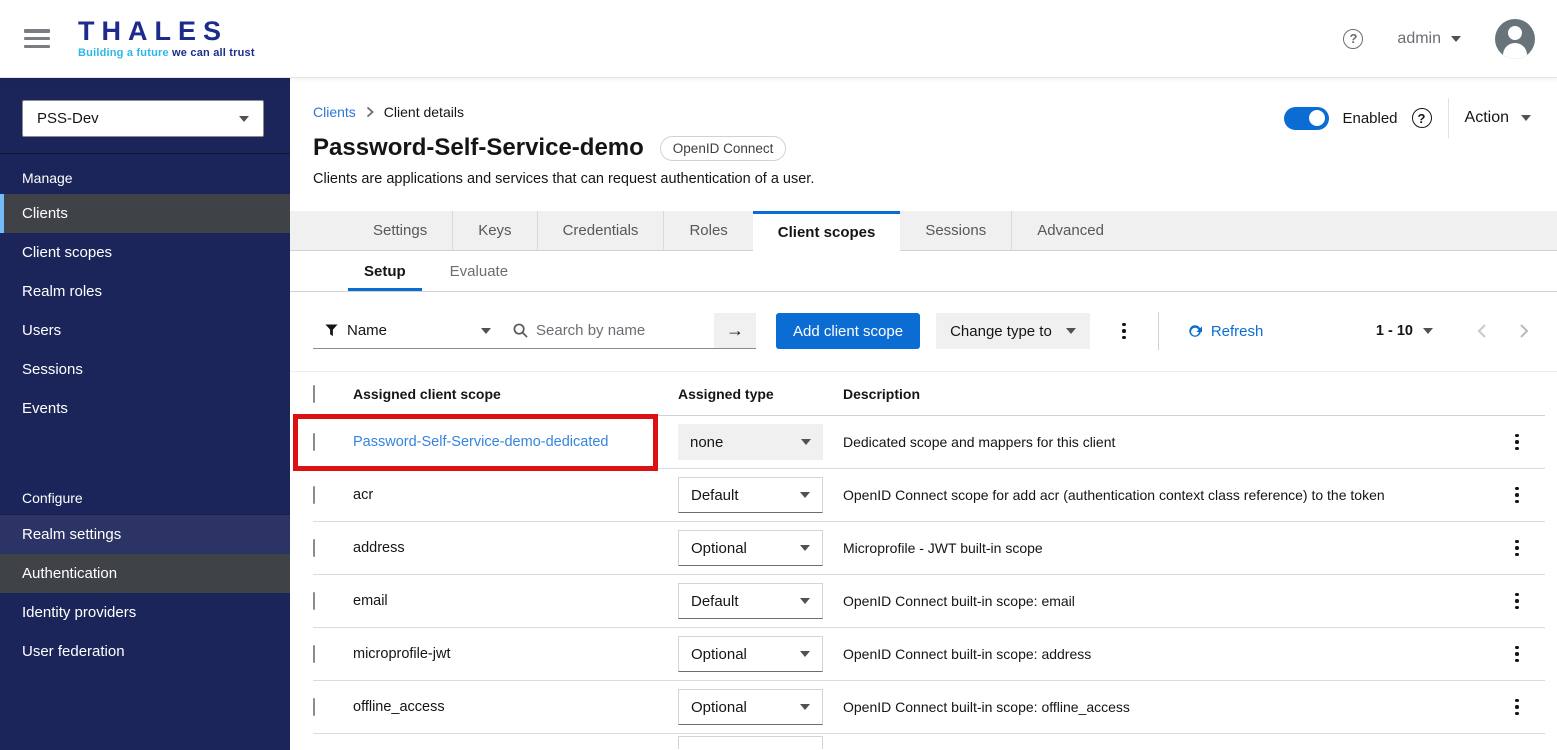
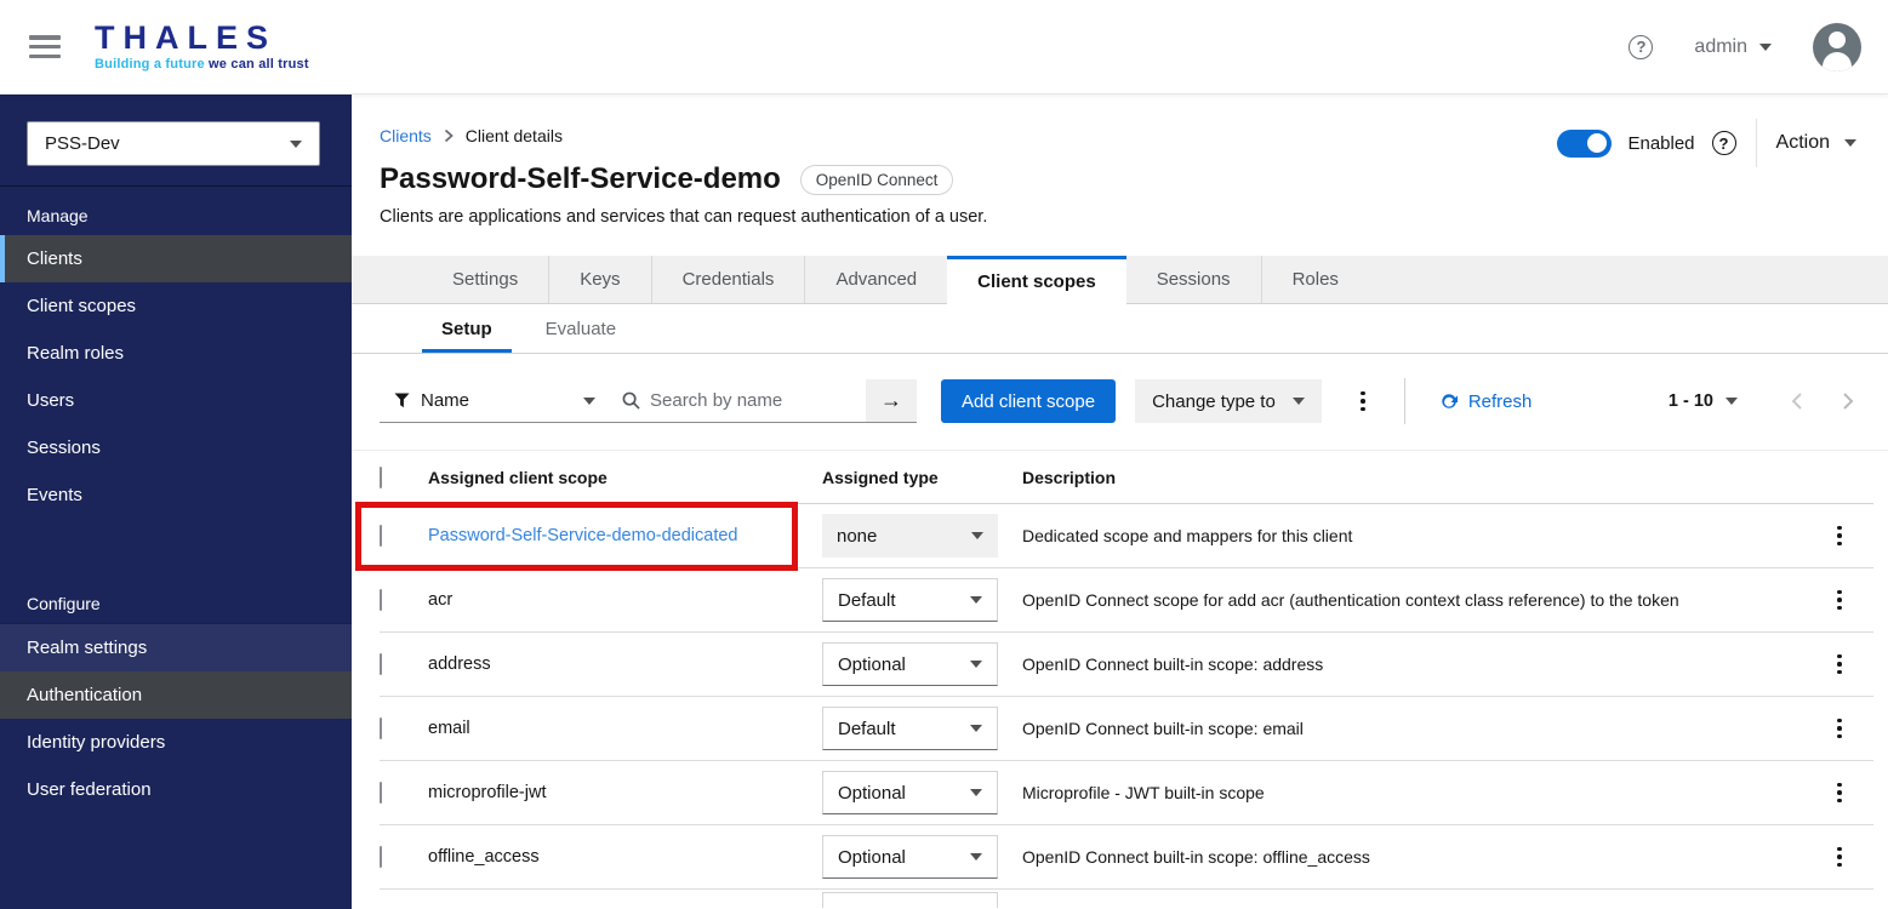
  THALES
  Building a future we can all trust
  ?
  admin
  PSS-Dev
  Manage
  Clients
  Client scopes
  Realm roles
  Users
  Sessions
  Events
  Configure
  Realm settings
  Authentication
  Identity providers
  User federation
  Clients
  Client details
  Password-Self-Service-demo
  OpenID Connect
  Clients are applications and services that can request authentication of a user.
  Enabled
  ?
  Action
  Settings
  Keys
  Credentials
- Roles
+ Advanced
  Client scopes
  Sessions
- Advanced
+ Roles
  Setup
  Evaluate
  Name
  Search by name
  →
  Add client scope
  Change type to
  Refresh
  1 - 10
  Assigned client scope
  Assigned type
  Description
  Password-Self-Service-demo-dedicated
  none
  Dedicated scope and mappers for this client
  acr
  Default
  OpenID Connect scope for add acr (authentication context class reference) to the token
  address
  Optional
- Microprofile - JWT built-in scope
+ OpenID Connect built-in scope: address
  email
  Default
  OpenID Connect built-in scope: email
  microprofile-jwt
  Optional
- OpenID Connect built-in scope: address
+ Microprofile - JWT built-in scope
  offline_access
  Optional
  OpenID Connect built-in scope: offline_access
